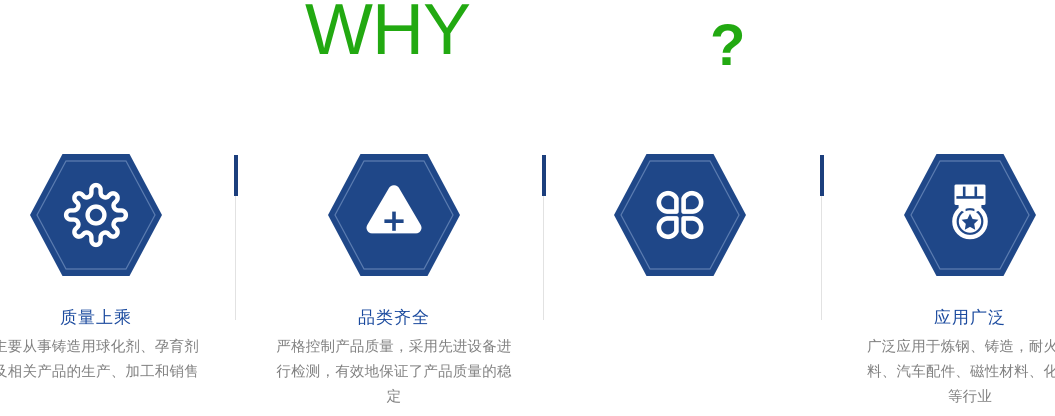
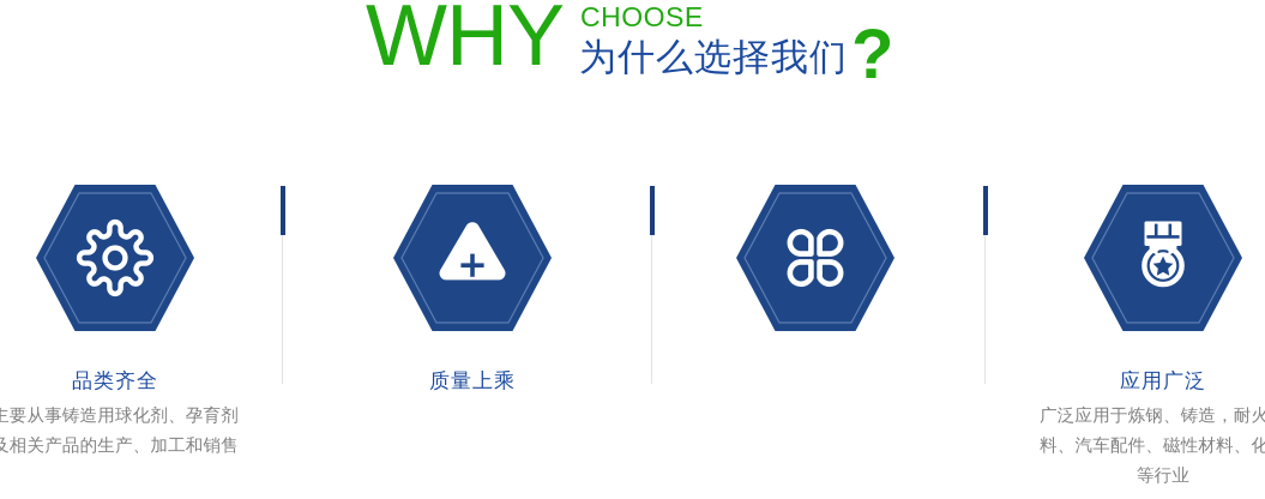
  WHY
+ CHOOSE
+ 为什么选择我们
  ?
- 质量上乘
+ 品类齐全
  主要从事铸造用球化剂、孕育剂及相关产品的生产、加工和销售
- 品类齐全
+ 质量上乘
- 严格控制产品质量，采用先进设备进行检测，有效地保证了产品质量的稳定
  应用广泛
  广泛应用于炼钢、铸造，耐火料、汽车配件、磁性材料、化等行业
